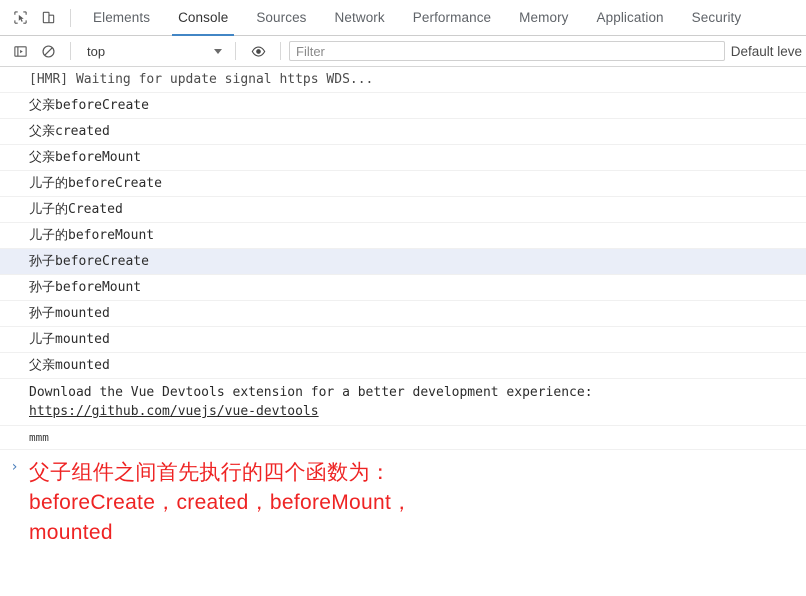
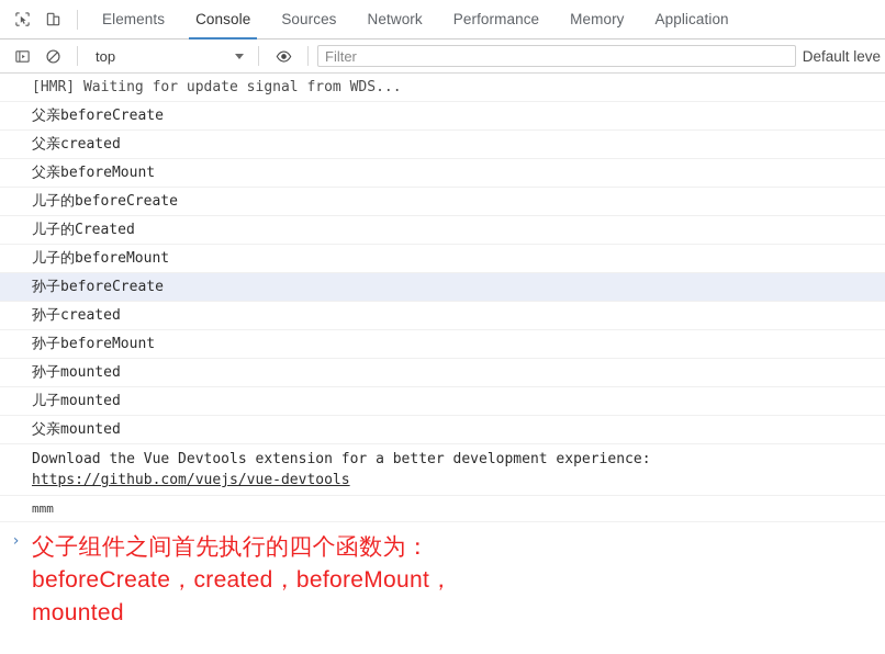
  Elements
  Console
  Sources
  Network
  Performance
  Memory
  Application
- Security
  top
  Filter
  Default leve
- [HMR] Waiting for update signal https WDS...
+ [HMR] Waiting for update signal from WDS...
  父亲beforeCreate
  父亲created
  父亲beforeMount
  儿子的beforeCreate
  儿子的Created
  儿子的beforeMount
  孙子beforeCreate
+ 孙子created
  孙子beforeMount
  孙子mounted
  儿子mounted
  父亲mounted
  Download the Vue Devtools extension for a better development experience:
  https://github.com/vuejs/vue-devtools
  mmm
  ›
  父子组件之间首先执行的四个函数为：beforeCreate，created，beforeMount，mounted
